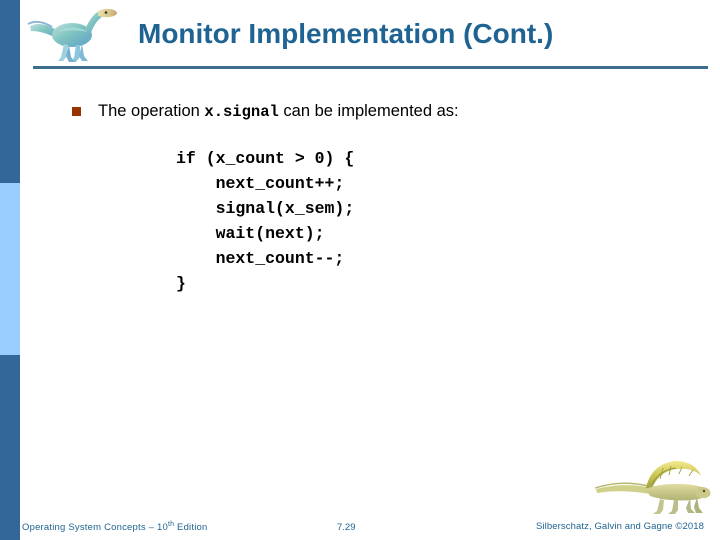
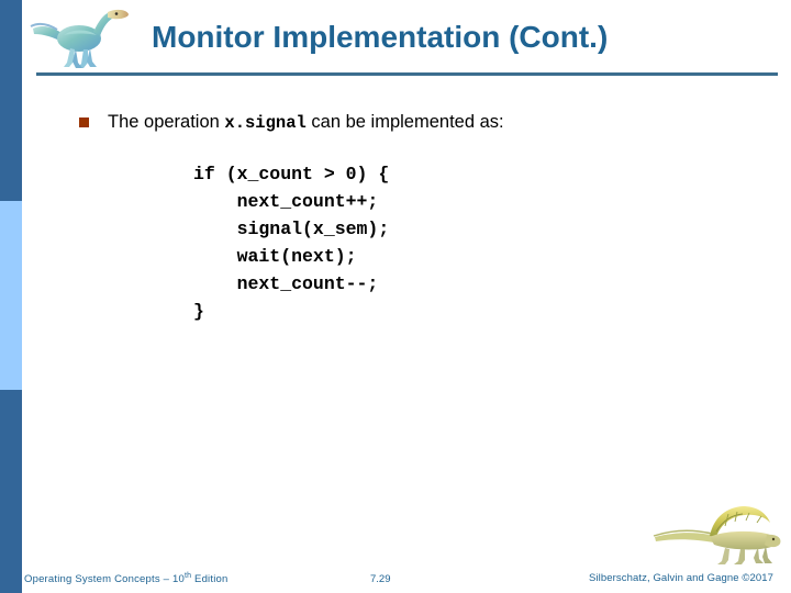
  Monitor Implementation (Cont.)
  The operation x.signal can be implemented as:
  if (x_count > 0) {
  next_count++;
  signal(x_sem);
  wait(next);
  next_count--;
  }
  Operating System Concepts – 10 Edition
  7.29
- Silberschatz, Galvin and Gagne ©2018
+ Silberschatz, Galvin and Gagne ©2017
